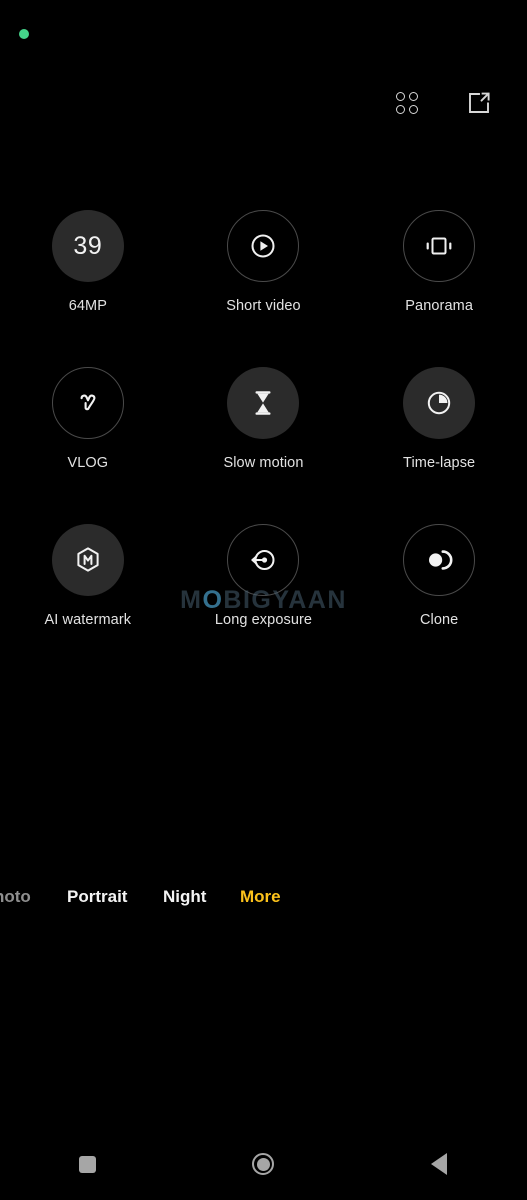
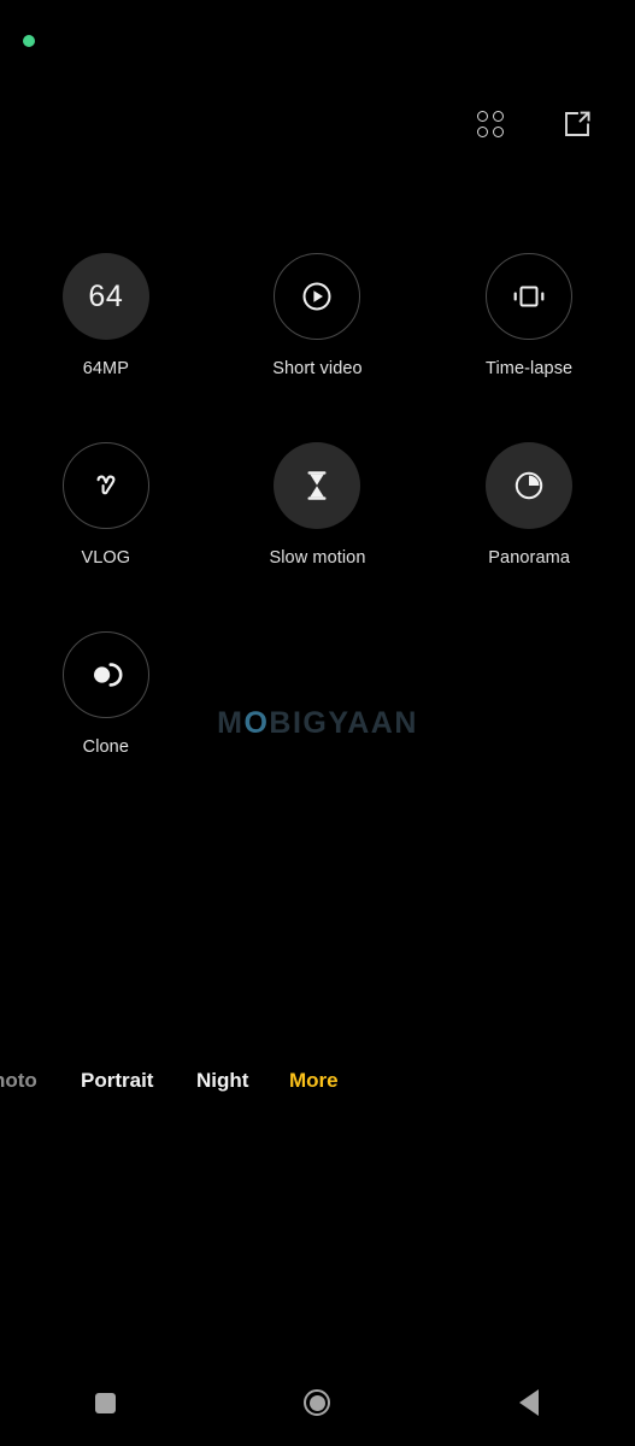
- 39
+ 64
  64MP
  Short video
- Panorama
+ Time-lapse
  VLOG
  Slow motion
- Time-lapse
+ Panorama
- AI watermark
- Long exposure
  Clone
  MOBIGYAAN
  oto
  Portrait
  Night
  More
